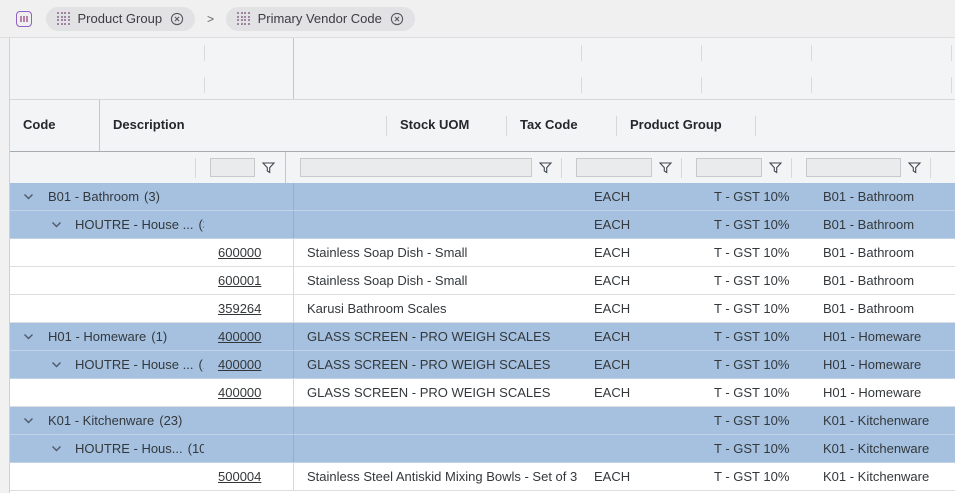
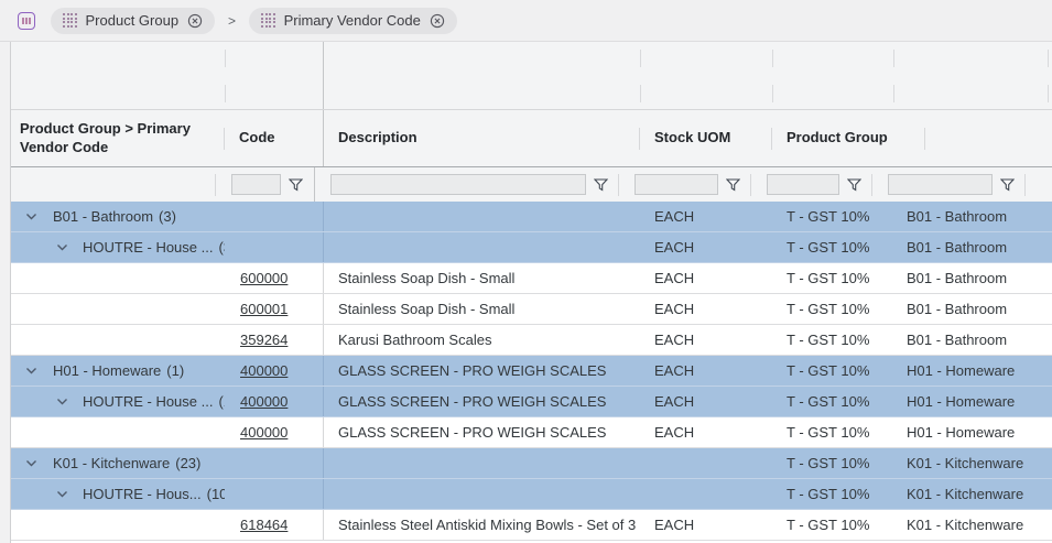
  Product Group
  >
  Primary Vendor Code
+ Product Group > Primary Vendor Code
  Code
  Description
  Stock UOM
- Tax Code
  Product Group
  B01 - Bathroom
  (3)
  EACH
  T - GST 10%
  B01 - Bathroom
  HOUTRE - House ...
  EACH
  T - GST 10%
  B01 - Bathroom
  600000
  Stainless Soap Dish - Small
  EACH
  T - GST 10%
  B01 - Bathroom
  600001
  Stainless Soap Dish - Small
  EACH
  T - GST 10%
  B01 - Bathroom
  359264
  Karusi Bathroom Scales
  EACH
  T - GST 10%
  B01 - Bathroom
  H01 - Homeware
  (1)
  400000
  GLASS SCREEN - PRO WEIGH SCALES
  EACH
  T - GST 10%
  H01 - Homeware
  HOUTRE - House ...
  400000
  GLASS SCREEN - PRO WEIGH SCALES
  EACH
  T - GST 10%
  H01 - Homeware
  400000
  GLASS SCREEN - PRO WEIGH SCALES
  EACH
  T - GST 10%
  H01 - Homeware
  K01 - Kitchenware
  (23)
  T - GST 10%
  K01 - Kitchenware
  HOUTRE - Hous...
  (10
  T - GST 10%
  K01 - Kitchenware
- 500004
+ 618464
  Stainless Steel Antiskid Mixing Bowls - Set of 3
  EACH
  T - GST 10%
  K01 - Kitchenware
